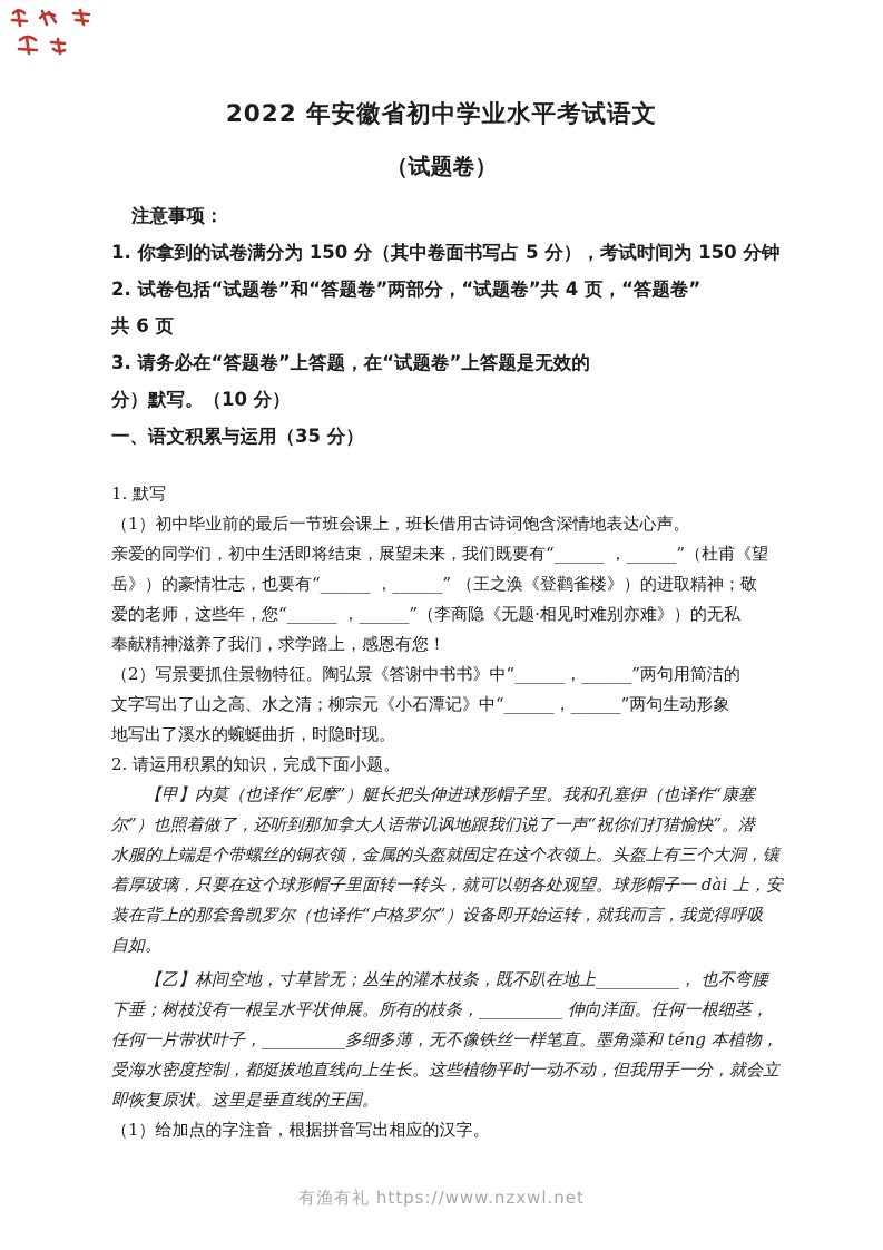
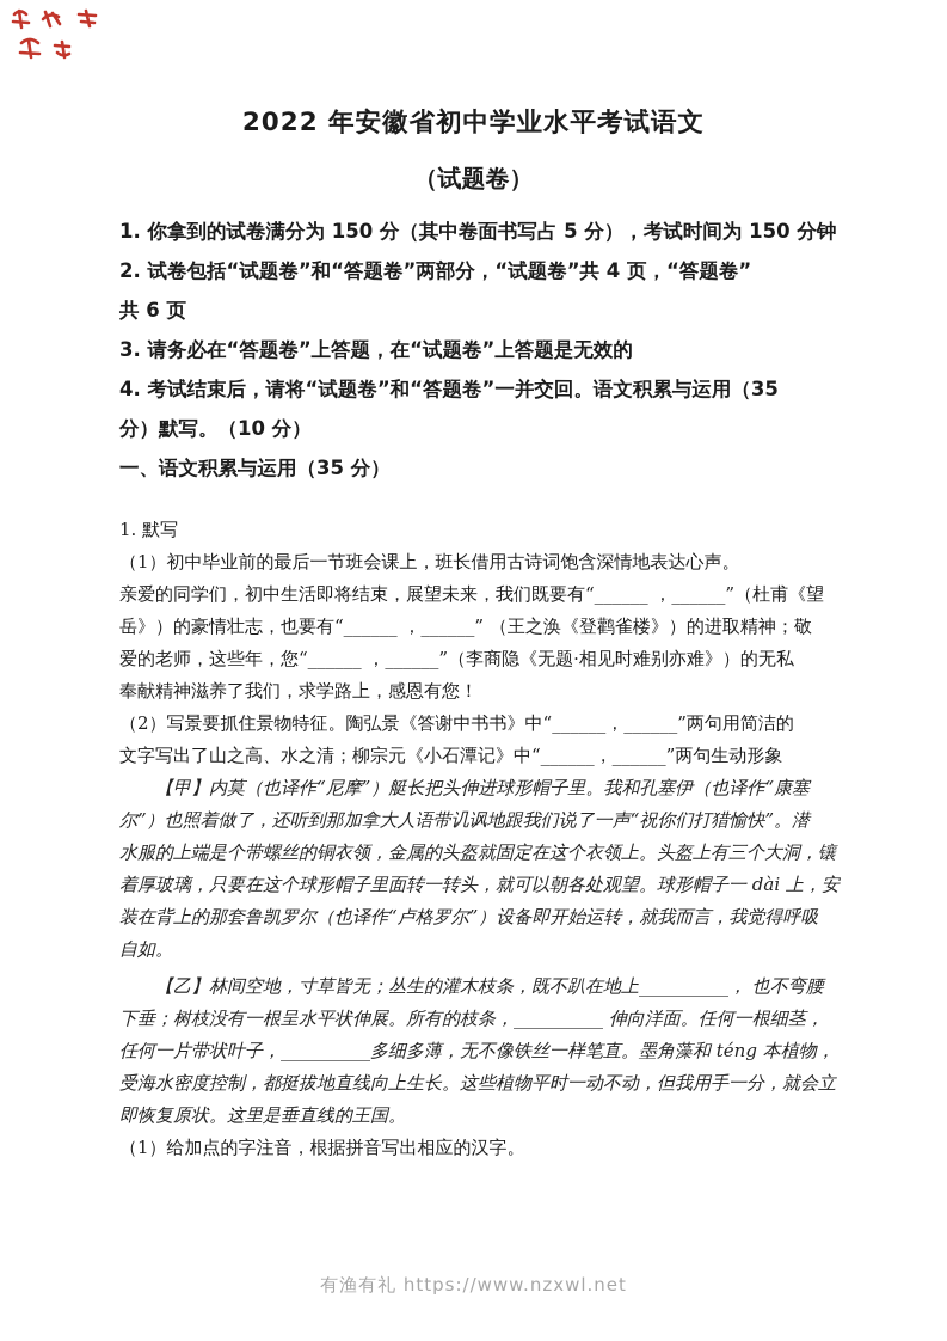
  2022 年安徽省初中学业水平考试语文
  （试题卷）
- 注意事项：
  1. 你拿到的试卷满分为 150 分（其中卷面书写占 5 分），考试时间为 150 分钟
  2. 试卷包括“试题卷”和“答题卷”两部分，“试题卷”共 4 页，“答题卷”
  共 6 页
  3. 请务必在“答题卷”上答题，在“试题卷”上答题是无效的
+ 4. 考试结束后，请将“试题卷”和“答题卷”一并交回。语文积累与运用（35
  分）默写。（10 分）
  一、语文积累与运用（35 分）
  1. 默写
  （1）初中毕业前的最后一节班会课上，班长借用古诗词饱含深情地表达心声。
  亲爱的同学们，初中生活即将结束，展望未来，我们既要有“______ ，______”（杜甫《望
  岳》）的豪情壮志，也要有“______ ，______” （王之涣《登鹳雀楼》）的进取精神；敬
  爱的老师，这些年，您“______ ，______”（李商隐《无题·相见时难别亦难》）的无私
  奉献精神滋养了我们，求学路上，感恩有您！
  （2）写景要抓住景物特征。陶弘景《答谢中书书》中“______，______”两句用简洁的
  文字写出了山之高、水之清；柳宗元《小石潭记》中“______，______”两句生动形象
- 地写出了溪水的蜿蜒曲折，时隐时现。
- 2. 请运用积累的知识，完成下面小题。
  【甲】内莫（也译作“尼摩”）艇长把头伸进球形帽子里。我和孔塞伊（也译作“康塞
  尔”）也照着做了，还听到那加拿大人语带讥讽地跟我们说了一声“祝你们打猎愉快”。潜
  水服的上端是个带螺丝的铜衣领，金属的头盔就固定在这个衣领上。头盔上有三个大洞，镶
  着厚玻璃，只要在这个球形帽子里面转一转头，就可以朝各处观望。球形帽子一 dài 上，安
  装在背上的那套鲁凯罗尔（也译作“卢格罗尔”）设备即开始运转，就我而言，我觉得呼吸
  自如。
  【乙】林间空地，寸草皆无；丛生的灌木枝条，既不趴在地上__________， 也不弯腰
  下垂；树枝没有一根呈水平状伸展。所有的枝条，__________ 伸向洋面。任何一根细茎，
  任何一片带状叶子，__________多细多薄，无不像铁丝一样笔直。墨角藻和 téng 本植物，
  受海水密度控制，都挺拔地直线向上生长。这些植物平时一动不动，但我用手一分，就会立
  即恢复原状。这里是垂直线的王国。
  （1）给加点的字注音，根据拼音写出相应的汉字。
  有渔有礼 https://www.nzxwl.net
